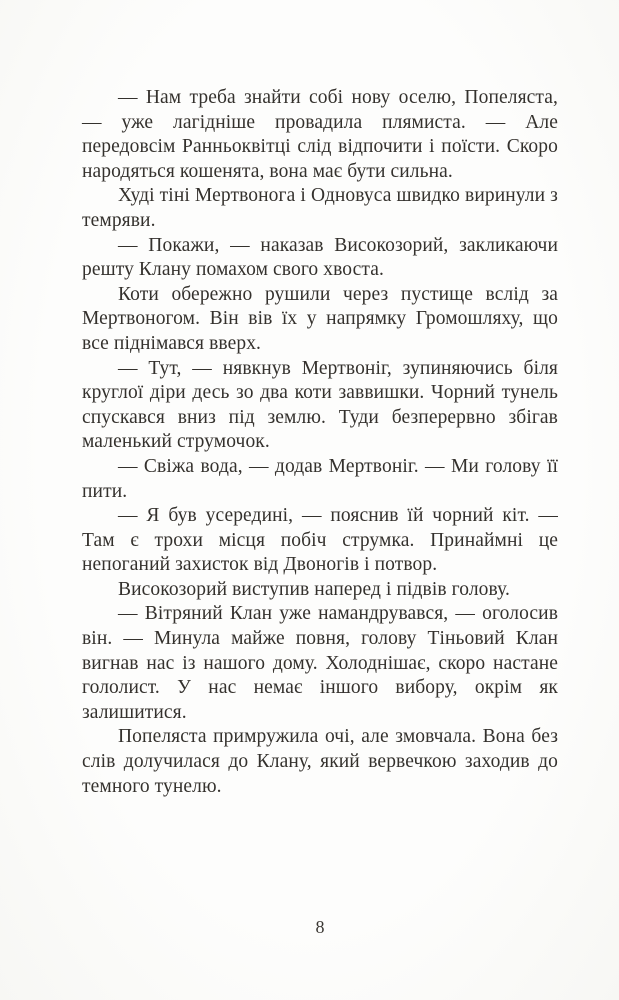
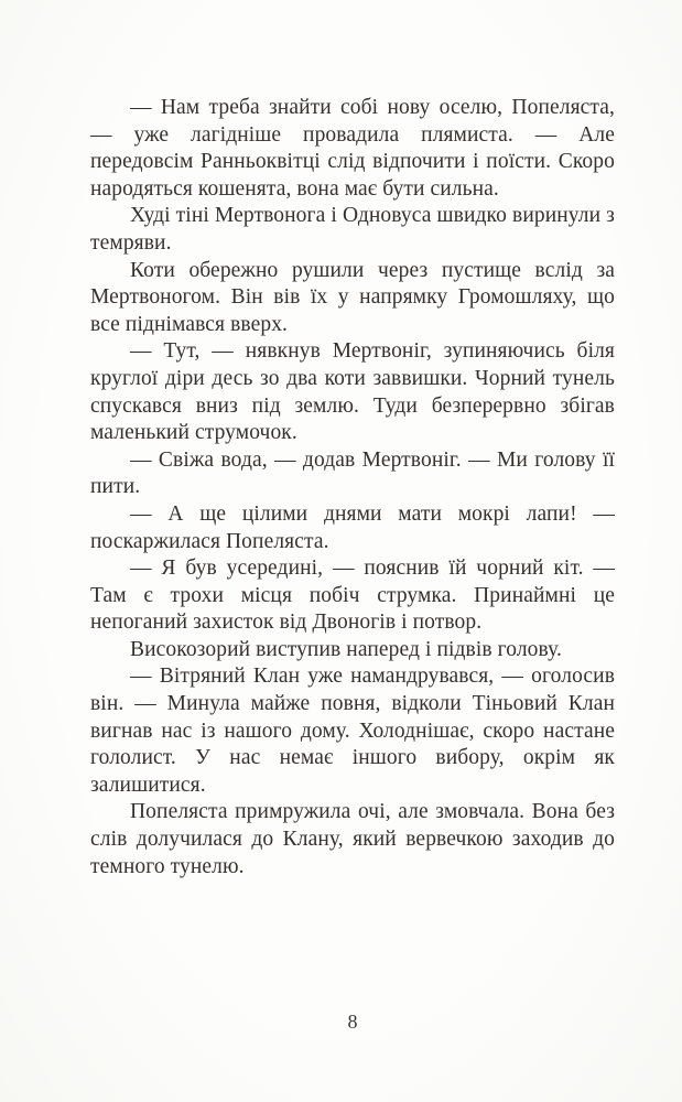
  — Нам треба знайти собі нову оселю, Попеляста, — уже лагідніше провадила плямиста. — Але передовсім Ранньоквітці слід відпочити і поїсти. Скоро народяться кошенята, вона має бути сильна.
  Худі тіні Мертвонога і Одновуса швидко виринули з темряви.
- — Покажи, — наказав Високозорий, закликаючи решту Клану помахом свого хвоста.
  Коти обережно рушили через пустище вслід за Мертвоногом. Він вів їх у напрямку Громошляху, що все піднімався вверх.
  — Тут, — нявкнув Мертвоніг, зупиняючись біля круглої діри десь зо два коти заввишки. Чорний тунель спускався вниз під землю. Туди безперервно збігав маленький струмочок.
  — Свіжа вода, — додав Мертвоніг. — Ми голову її пити.
+ — А ще цілими днями мати мокрі лапи! — поскаржилася Попеляста.
  — Я був усередині, — пояснив їй чорний кіт. — Там є трохи місця побіч струмка. Принаймні це непоганий захисток від Двоногів і потвор.
  Високозорий виступив наперед і підвів голову.
- — Вітряний Клан уже намандрувався, — оголосив він. — Минула майже повня, голову Тіньовий Клан вигнав нас із нашого дому. Холоднішає, скоро настане гололист. У нас немає іншого вибору, окрім як залишитися.
+ — Вітряний Клан уже намандрувався, — оголосив він. — Минула майже повня, відколи Тіньовий Клан вигнав нас із нашого дому. Холоднішає, скоро настане гололист. У нас немає іншого вибору, окрім як залишитися.
  Попеляста примружила очі, але змовчала. Вона без слів долучилася до Клану, який вервечкою заходив до темного тунелю.
  8
